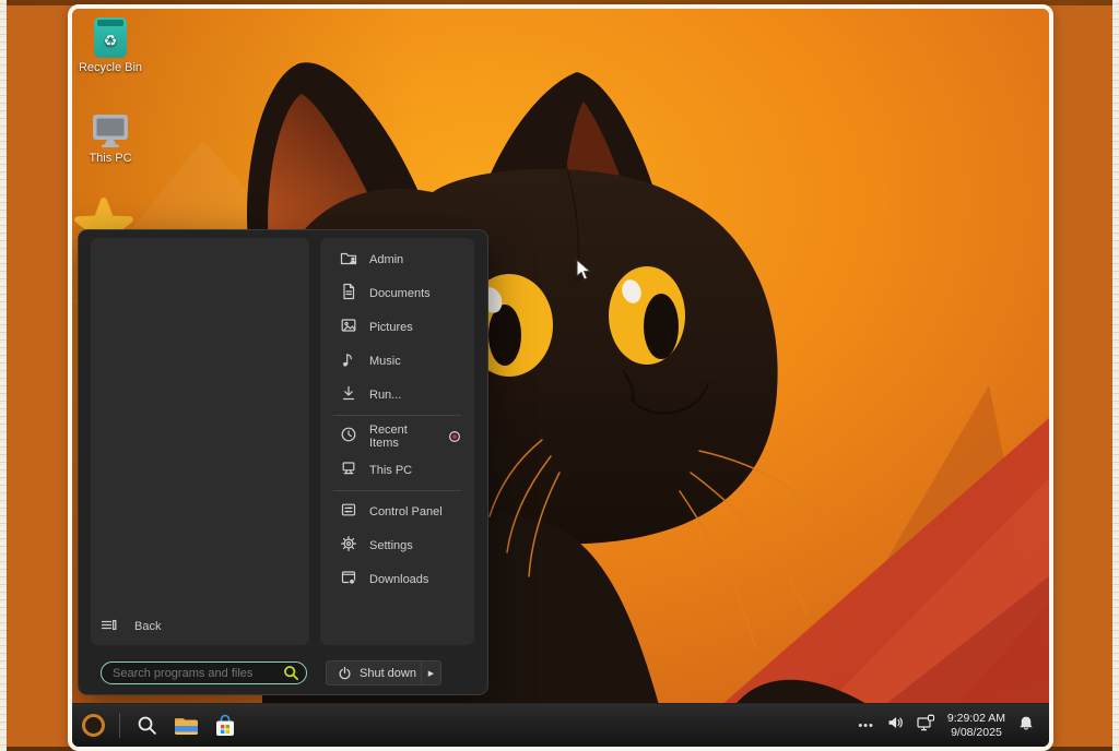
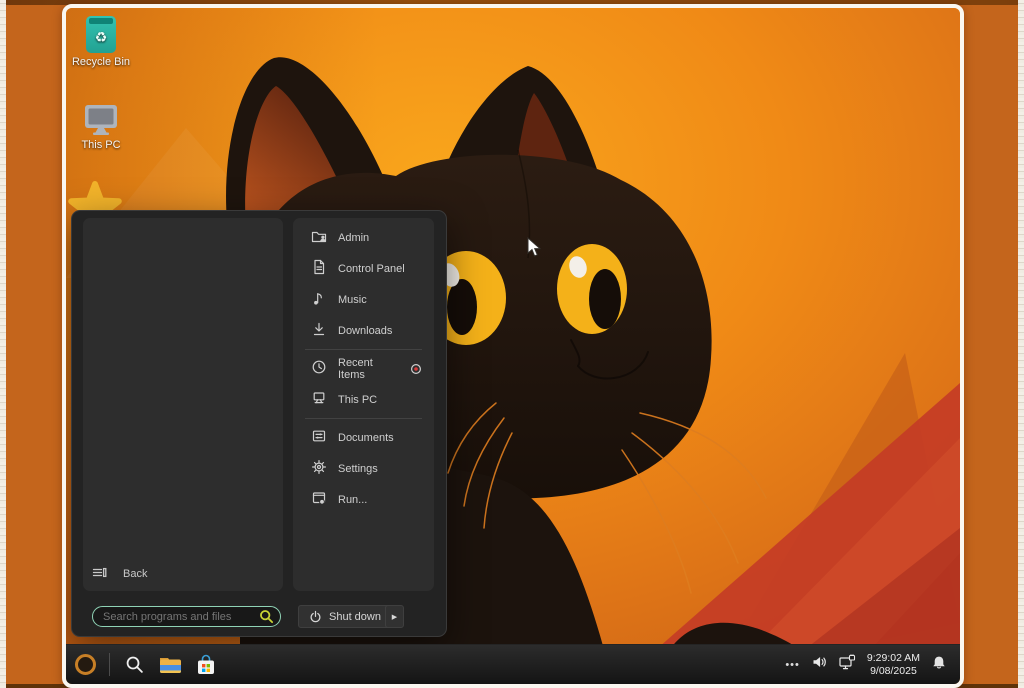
  ♻
  Recycle Bin
  This PC
  Back
  Admin
- Documents
+ Control Panel
- Pictures
  Music
- Run...
+ Downloads
  Recent Items
  This PC
- Control Panel
+ Documents
  Settings
- Downloads
+ Run...
  Search programs and files
  Shut down
  •••
  9:29:02 AM
  9/08/2025
